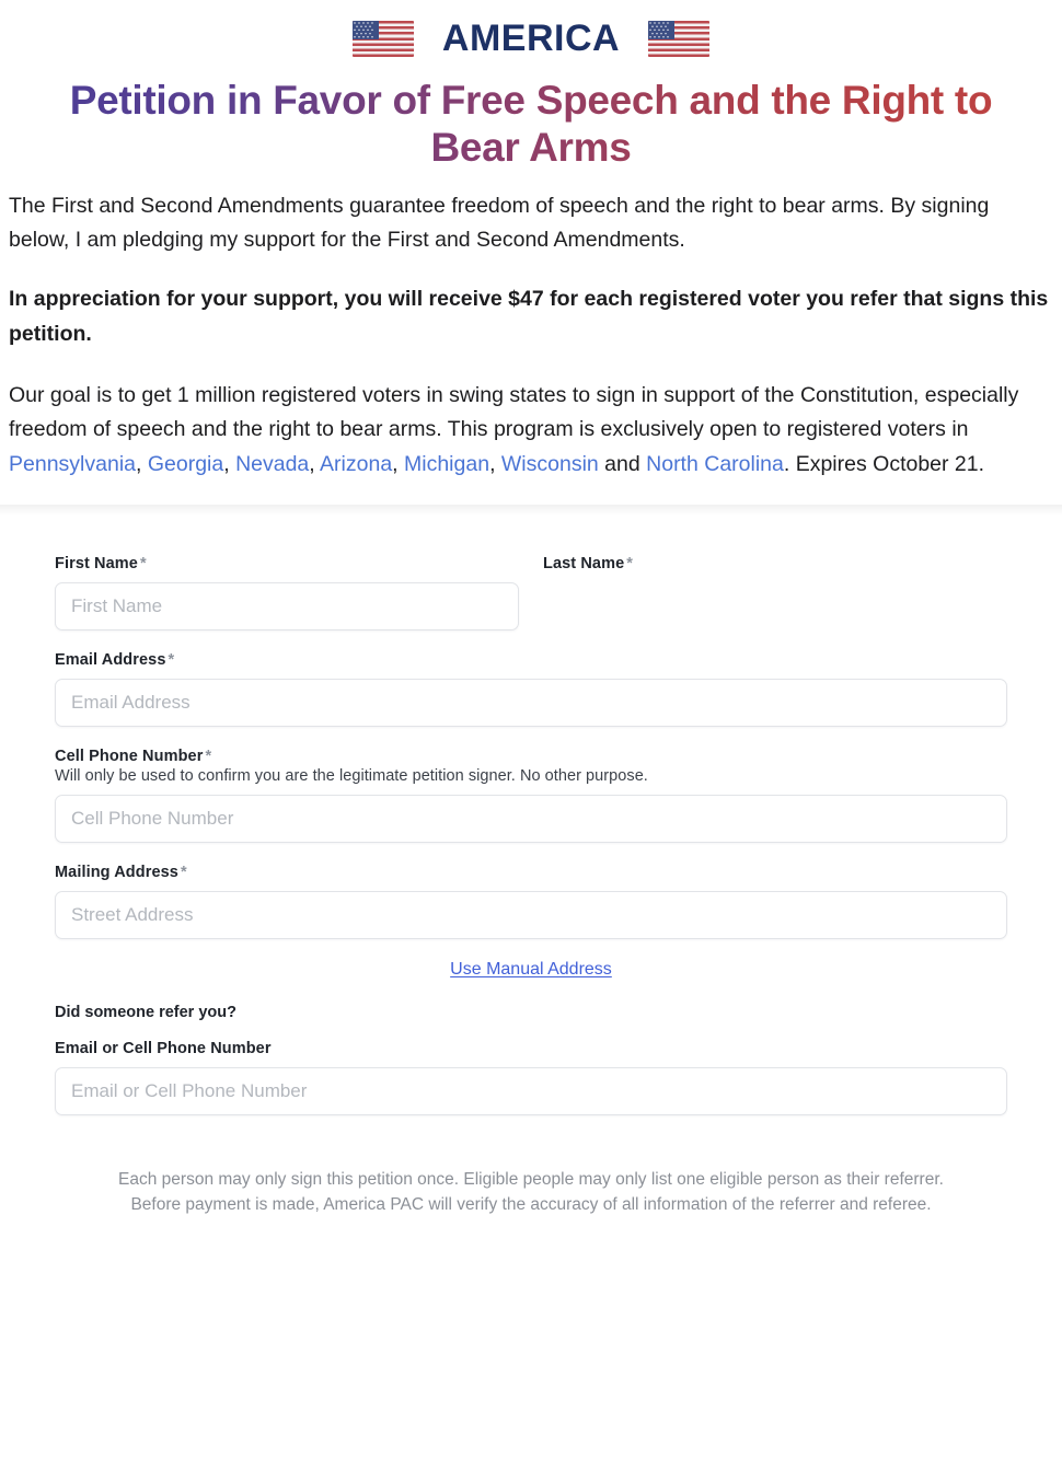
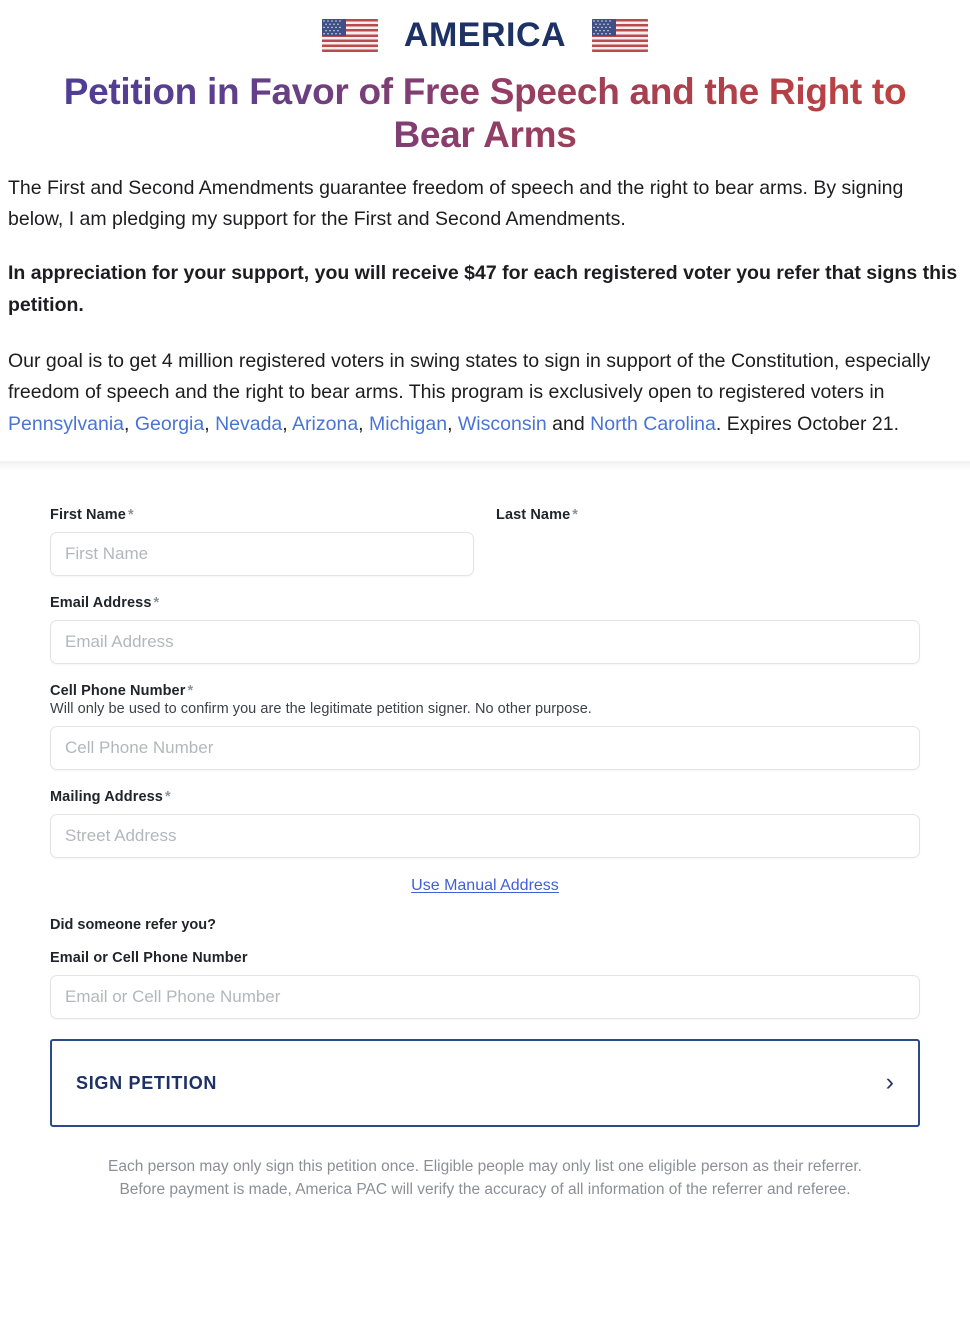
  AMERICA
  Petition in Favor of Free Speech and the Right to Bear Arms
  The First and Second Amendments guarantee freedom of speech and the right to bear arms. By signing below, I am pledging my support for the First and Second Amendments.
  In appreciation for your support, you will receive $47 for each registered voter you refer that signs this petition.
- Our goal is to get 1 million registered voters in swing states to sign in support of the Constitution, especially freedom of speech and the right to bear arms. This program is exclusively open to registered voters in Pennsylvania, Georgia, Nevada, Arizona, Michigan, Wisconsin and North Carolina. Expires October 21.
+ Our goal is to get 4 million registered voters in swing states to sign in support of the Constitution, especially freedom of speech and the right to bear arms. This program is exclusively open to registered voters in Pennsylvania, Georgia, Nevada, Arizona, Michigan, Wisconsin and North Carolina. Expires October 21.
  First Name *
  First Name
  Last Name *
  Email Address *
  Email Address
  Cell Phone Number *
  Will only be used to confirm you are the legitimate petition signer. No other purpose.
  Cell Phone Number
  Mailing Address *
  Street Address
  Use Manual Address
  Did someone refer you?
  Email or Cell Phone Number
  Email or Cell Phone Number
+ SIGN PETITION
+ ›
  Each person may only sign this petition once. Eligible people may only list one eligible person as their referrer.
  Before payment is made, America PAC will verify the accuracy of all information of the referrer and referee.
